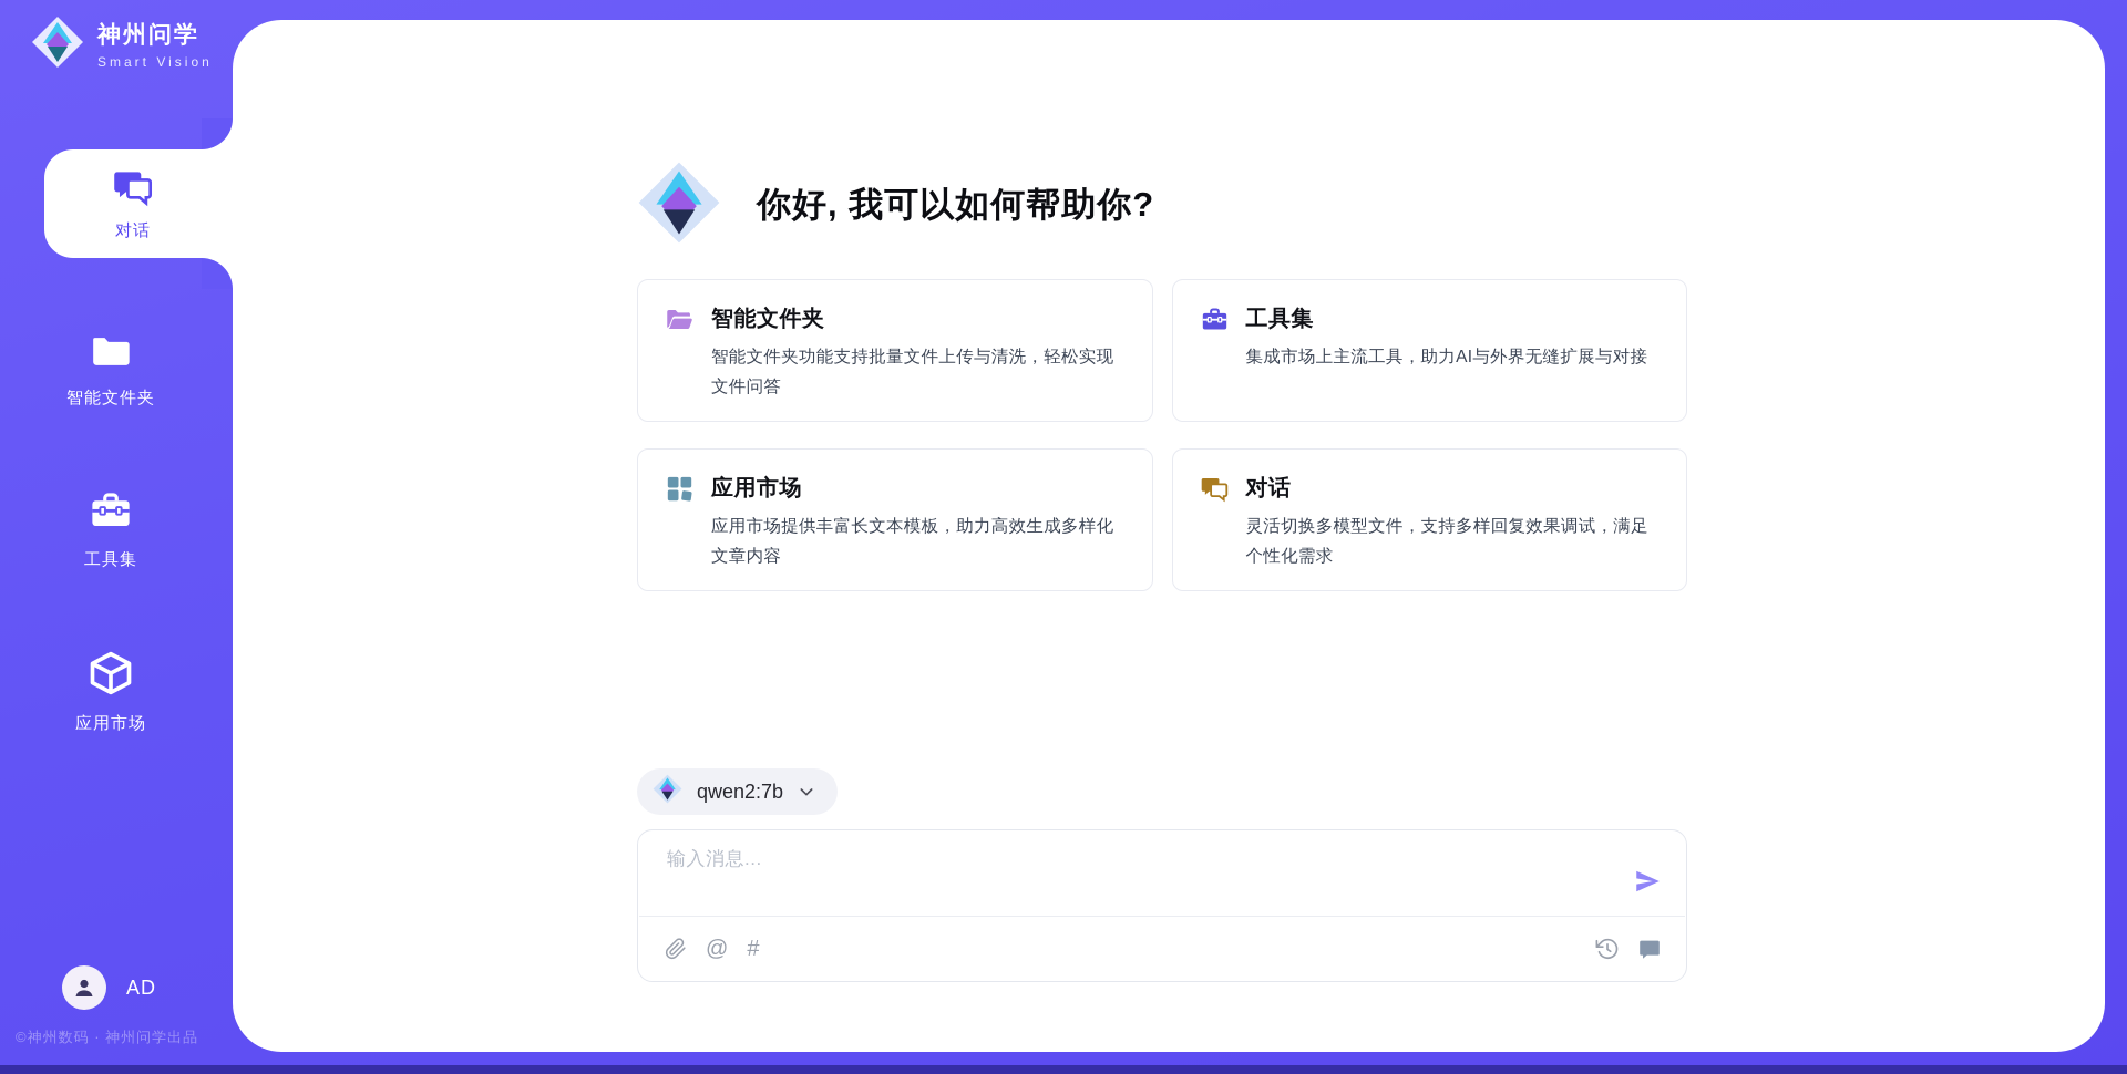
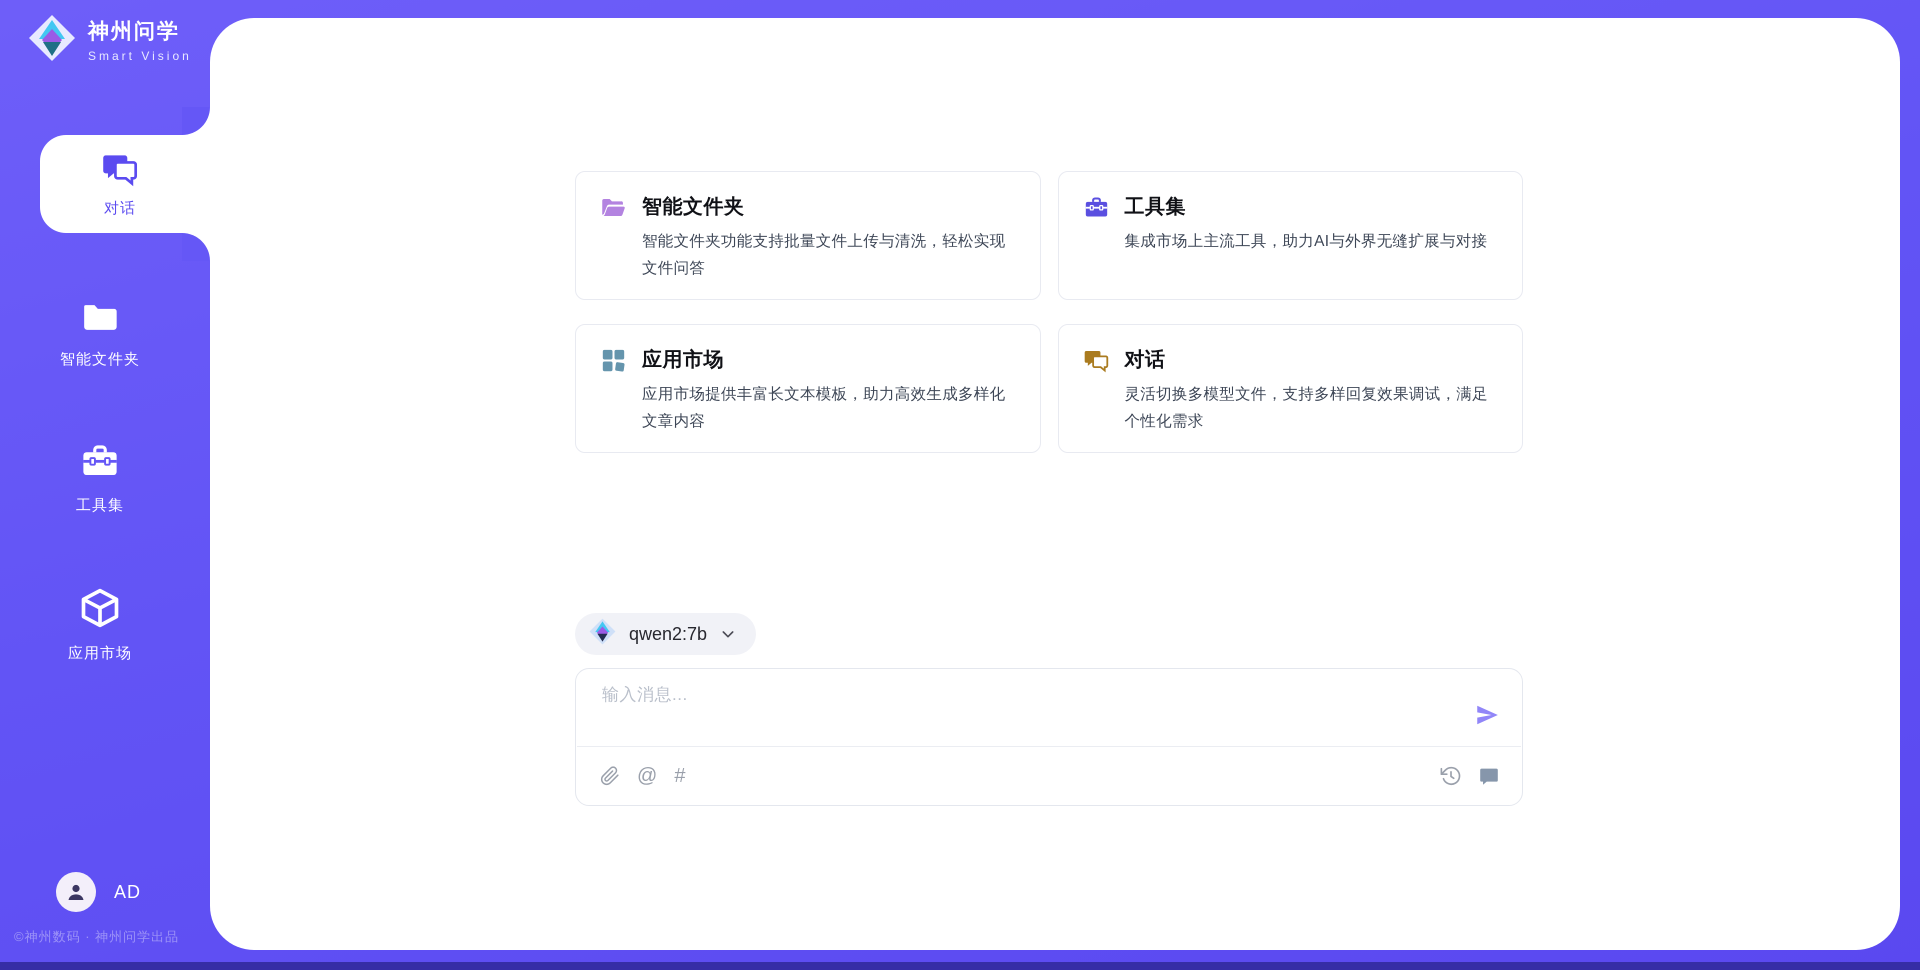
  神州问学
  Smart Vision
  对话
  智能文件夹
  工具集
  应用市场
  AD
  ©神州数码 · 神州问学出品
- 你好, 我可以如何帮助你?
  智能文件夹
  智能文件夹功能支持批量文件上传与清洗，轻松实现文件问答
  工具集
  集成市场上主流工具，助力AI与外界无缝扩展与对接
  应用市场
  应用市场提供丰富长文本模板，助力高效生成多样化文章内容
  对话
  灵活切换多模型文件，支持多样回复效果调试，满足个性化需求
  qwen2:7b
  输入消息...
  @
  #
